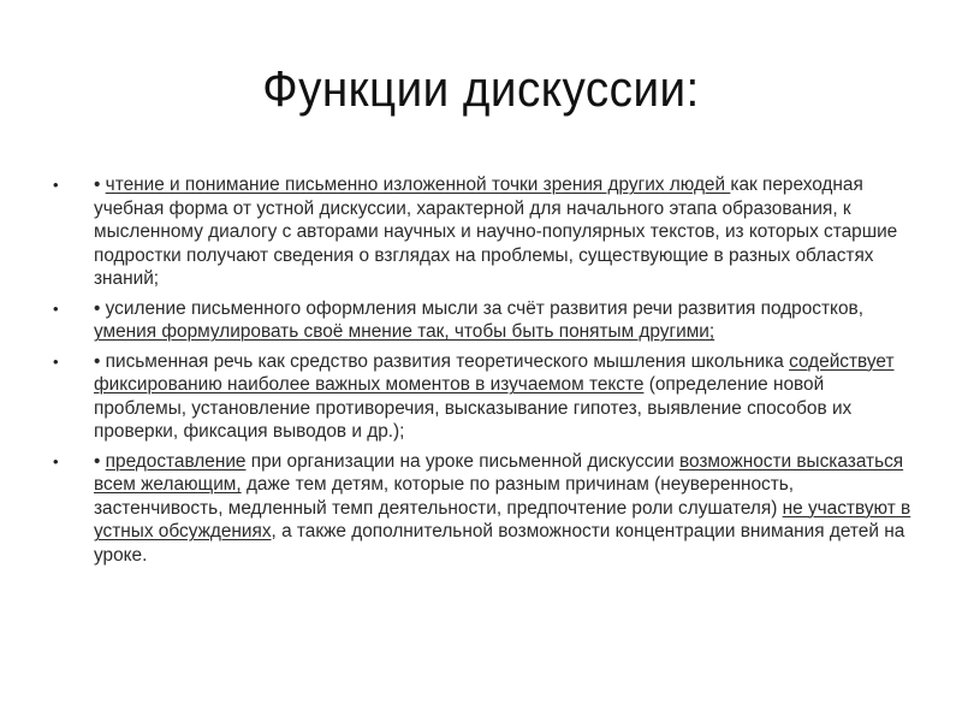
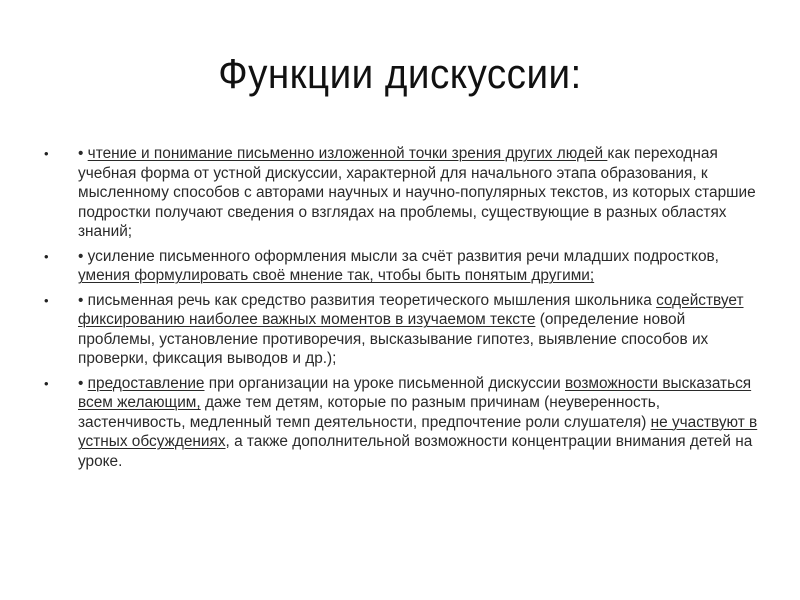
  Функции дискуссии:
  •
- • чтение и понимание письменно изложенной точки зрения других людей как переходная учебная форма от устной дискуссии, характерной для начального этапа образования, к мысленному диалогу с авторами научных и научно-популярных текстов, из которых старшие подростки получают сведения о взглядах на проблемы, существующие в разных областях знаний;
+ • чтение и понимание письменно изложенной точки зрения других людей как переходная учебная форма от устной дискуссии, характерной для начального этапа образования, к мысленному способов с авторами научных и научно-популярных текстов, из которых старшие подростки получают сведения о взглядах на проблемы, существующие в разных областях знаний;
  •
- • усиление письменного оформления мысли за счёт развития речи развития подростков, умения формулировать своё мнение так, чтобы быть понятым другими;
+ • усиление письменного оформления мысли за счёт развития речи младших подростков, умения формулировать своё мнение так, чтобы быть понятым другими;
  •
  • письменная речь как средство развития теоретического мышления школьника содействует фиксированию наиболее важных моментов в изучаемом тексте (определение новой проблемы, установление противоречия, высказывание гипотез, выявление способов их проверки, фиксация выводов и др.);
  •
  • предоставление при организации на уроке письменной дискуссии возможности высказаться всем желающим, даже тем детям, которые по разным причинам (неуверенность, застенчивость, медленный темп деятельности, предпочтение роли слушателя) не участвуют в устных обсуждениях, а также дополнительной возможности концентрации внимания детей на уроке.
